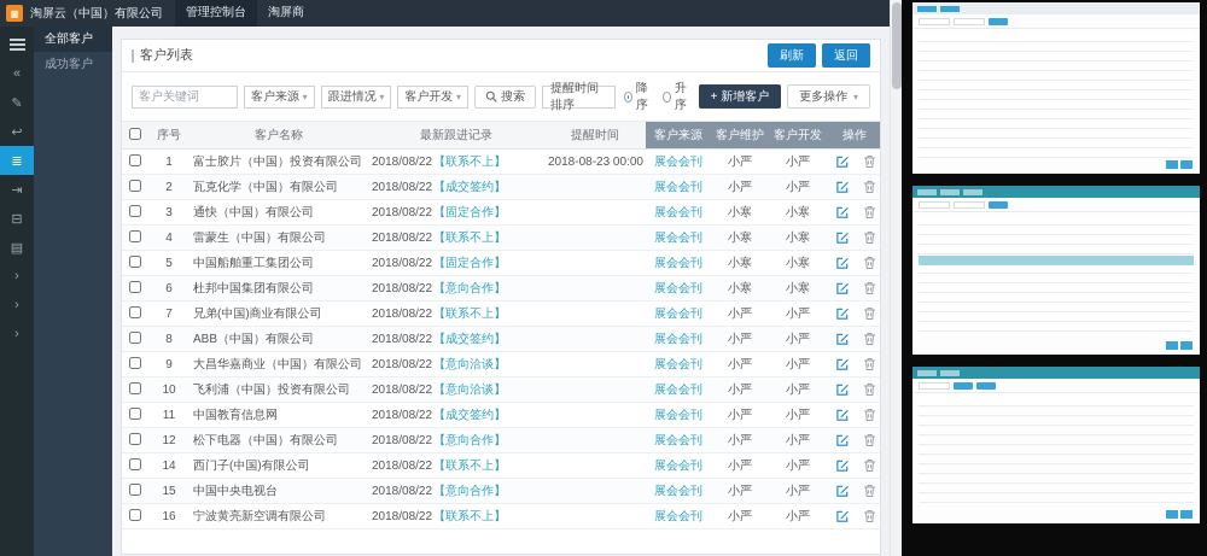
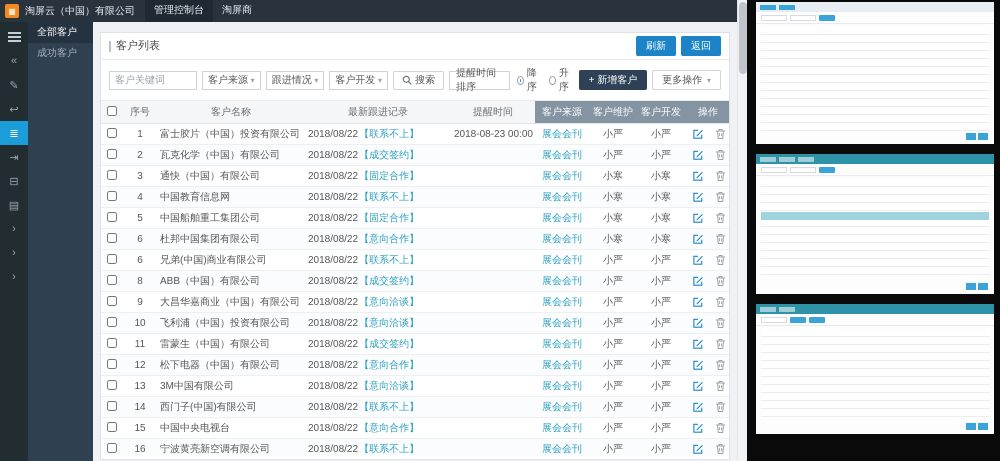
  ▦
  淘屏云（中国）有限公司
  管理控制台
  淘屏商
  «
  ✎
  ↩
  ≣
  ⇥
  ⊟
  ▤
  ›
  ›
  ›
  全部客户
  成功客户
  客户列表
  刷新
  返回
  客户关键词
  客户来源
  ▾
  跟进情况
  ▾
  客户开发
  ▾
  搜索
  提醒时间排序
  降序
  升序
  + 新增客户
  更多操作 ▾
  	序号	客户名称	最新跟进记录	提醒时间	客户来源	客户维护	客户开发	操作
  	1	富士胶片（中国）投资有限公司	2018/08/22【联系不上】	2018-08-23 00:00	展会会刊	小严	小严
  	2	瓦克化学（中国）有限公司	2018/08/22【成交签约】		展会会刊	小严	小严
  	3	通快（中国）有限公司	2018/08/22【固定合作】		展会会刊	小寒	小寒
- 	4	雷蒙生（中国）有限公司	2018/08/22【联系不上】		展会会刊	小寒	小寒
+ 	4	中国教育信息网	2018/08/22【联系不上】		展会会刊	小寒	小寒
  	5	中国船舶重工集团公司	2018/08/22【固定合作】		展会会刊	小寒	小寒
  	6	杜邦中国集团有限公司	2018/08/22【意向合作】		展会会刊	小寒	小寒
- 	7	兄弟(中国)商业有限公司	2018/08/22【联系不上】		展会会刊	小严	小严
+ 	6	兄弟(中国)商业有限公司	2018/08/22【联系不上】		展会会刊	小严	小严
  	8	ABB（中国）有限公司	2018/08/22【成交签约】		展会会刊	小严	小严
  	9	大昌华嘉商业（中国）有限公司	2018/08/22【意向洽谈】		展会会刊	小严	小严
  	10	飞利浦（中国）投资有限公司	2018/08/22【意向洽谈】		展会会刊	小严	小严
- 	11	中国教育信息网	2018/08/22【成交签约】		展会会刊	小严	小严
+ 	11	雷蒙生（中国）有限公司	2018/08/22【成交签约】		展会会刊	小严	小严
  	12	松下电器（中国）有限公司	2018/08/22【意向合作】		展会会刊	小严	小严
+ 	13	3M中国有限公司	2018/08/22【意向洽谈】		展会会刊	小严	小严
  	14	西门子(中国)有限公司	2018/08/22【联系不上】		展会会刊	小严	小严
  	15	中国中央电视台	2018/08/22【意向合作】		展会会刊	小严	小严
  	16	宁波黄亮新空调有限公司	2018/08/22【联系不上】		展会会刊	小严	小严
